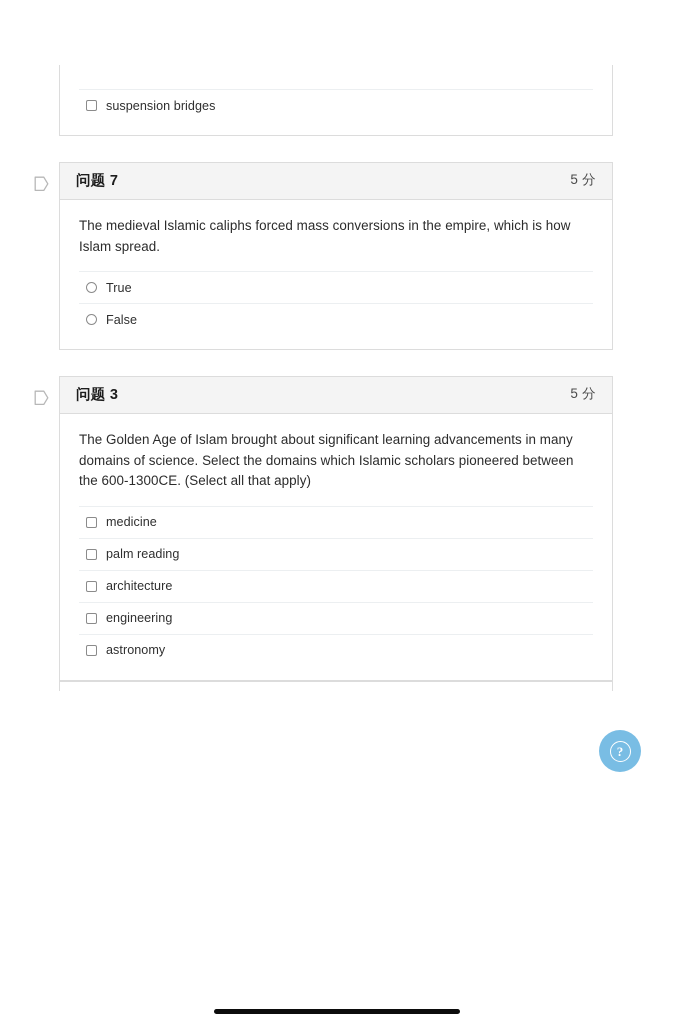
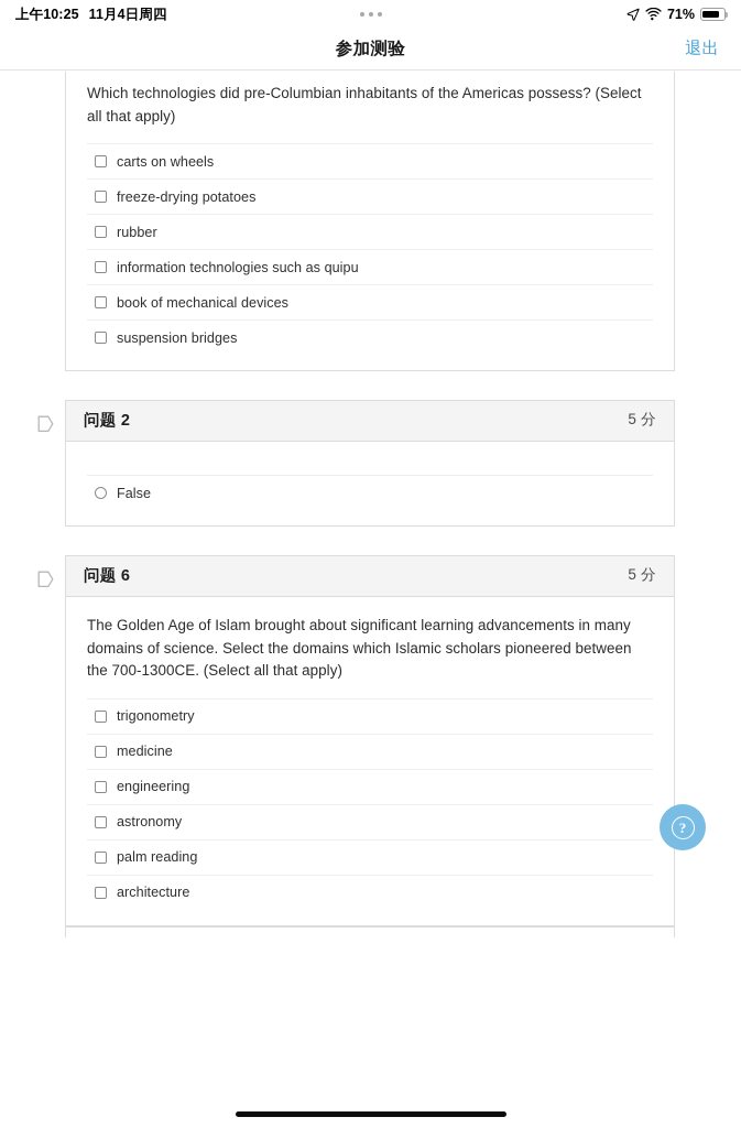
+ 上午10:25
+ 11月4日周四
+ 71%
+ 参加测验
+ 退出
+ Which technologies did pre-Columbian inhabitants of the Americas possess? (Select all that apply)
+ carts on wheels
+ freeze-drying potatoes
+ rubber
+ information technologies such as quipu
+ book of mechanical devices
  suspension bridges
- 问题 7
+ 问题 2
  5 分
- The medieval Islamic caliphs forced mass conversions in the empire, which is how Islam spread.
- True
  False
- 问题 3
+ 问题 6
  5 分
- The Golden Age of Islam brought about significant learning advancements in many domains of science. Select the domains which Islamic scholars pioneered between the 600-1300CE. (Select all that apply)
+ The Golden Age of Islam brought about significant learning advancements in many domains of science. Select the domains which Islamic scholars pioneered between the 700-1300CE. (Select all that apply)
+ trigonometry
  medicine
- palm reading
+ engineering
- architecture
+ astronomy
- engineering
+ palm reading
- astronomy
+ architecture
  ?
